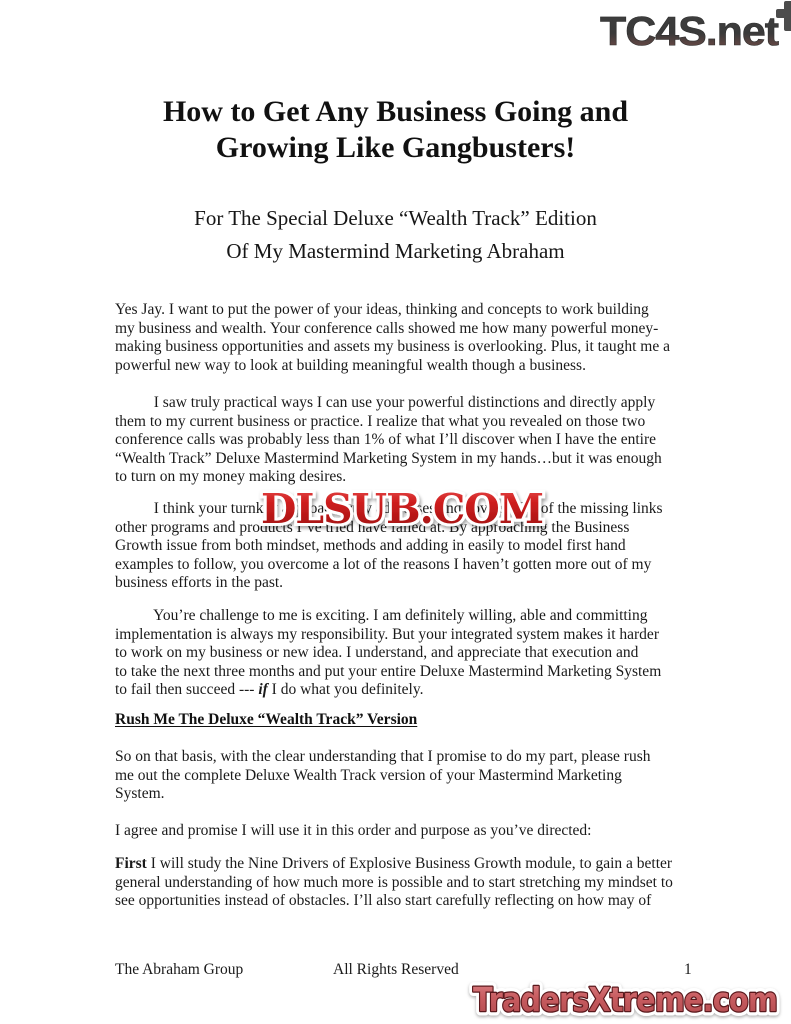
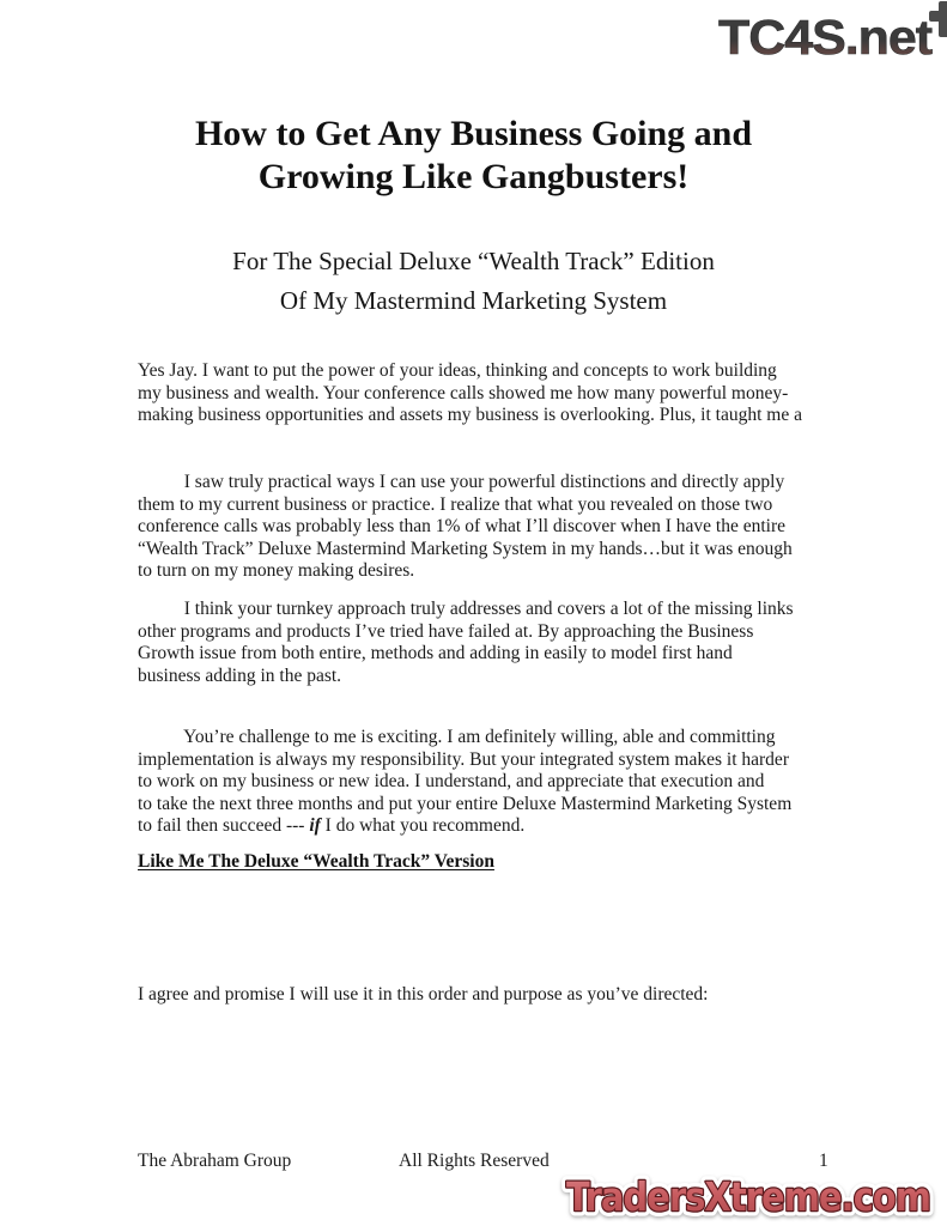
  TC4S.net
  How to Get Any Business Going and
  Growing Like Gangbusters!
  For The Special Deluxe “Wealth Track” Edition
- Of My Mastermind Marketing Abraham
+ Of My Mastermind Marketing System
  Yes Jay. I want to put the power of your ideas, thinking and concepts to work building
  my business and wealth. Your conference calls showed me how many powerful money-
  making business opportunities and assets my business is overlooking. Plus, it taught me a
- powerful new way to look at building meaningful wealth though a business.
  I saw truly practical ways I can use your powerful distinctions and directly apply
  them to my current business or practice. I realize that what you revealed on those two
  conference calls was probably less than 1% of what I’ll discover when I have the entire
  “Wealth Track” Deluxe Mastermind Marketing System in my hands…but it was enough
  to turn on my money making desires.
  I think your turnkey approach truly addresses and covers a lot of the missing links
  other programs and products I’ve tried have failed at. By approaching the Business
- Growth issue from both mindset, methods and adding in easily to model first hand
+ Growth issue from both entire, methods and adding in easily to model first hand
- examples to follow, you overcome a lot of the reasons I haven’t gotten more out of my
- business efforts in the past.
+ business adding in the past.
- DLSUB.COM
  You’re challenge to me is exciting. I am definitely willing, able and committing
  implementation is always my responsibility. But your integrated system makes it harder
  to work on my business or new idea. I understand, and appreciate that execution and
  to take the next three months and put your entire Deluxe Mastermind Marketing System
- to fail then succeed --- if I do what you definitely.
+ to fail then succeed --- if I do what you recommend.
- Rush Me The Deluxe “Wealth Track” Version
+ Like Me The Deluxe “Wealth Track” Version
- So on that basis, with the clear understanding that I promise to do my part, please rush
- me out the complete Deluxe Wealth Track version of your Mastermind Marketing
- System.
  I agree and promise I will use it in this order and purpose as you’ve directed:
- First I will study the Nine Drivers of Explosive Business Growth module, to gain a better
- general understanding of how much more is possible and to start stretching my mindset to
- see opportunities instead of obstacles. I’ll also start carefully reflecting on how may of
  The Abraham Group
  All Rights Reserved
  1
  TradersXtreme.com
